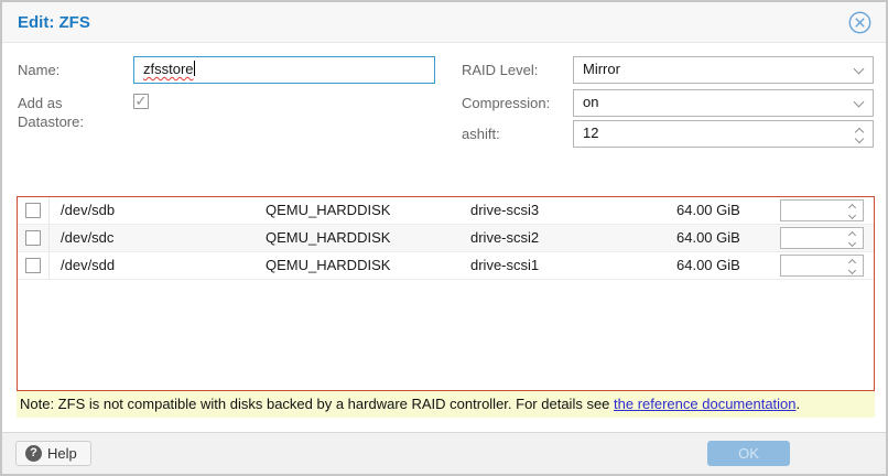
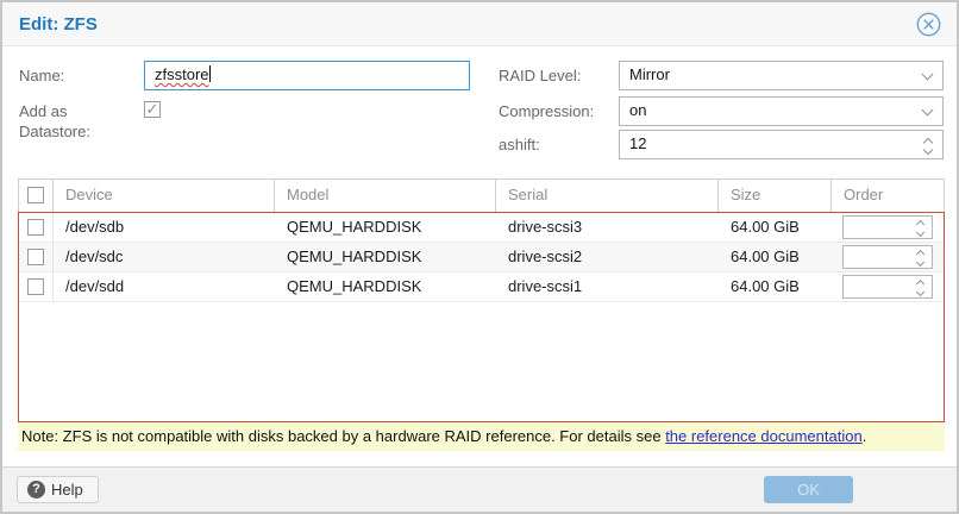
  Edit: ZFS
  Name:
  zfsstore
  Add as Datastore:
  ✓
  RAID Level:
  Mirror
  Compression:
  on
  ashift:
  12
+ Device
+ Model
+ Serial
+ Size
+ Order
  /dev/sdb
  QEMU_HARDDISK
  drive-scsi3
  64.00 GiB
  /dev/sdc
  QEMU_HARDDISK
  drive-scsi2
  64.00 GiB
  /dev/sdd
  QEMU_HARDDISK
  drive-scsi1
  64.00 GiB
- Note: ZFS is not compatible with disks backed by a hardware RAID controller. For details see the reference documentation.
+ Note: ZFS is not compatible with disks backed by a hardware RAID reference. For details see the reference documentation.
  ?
  Help
  OK
